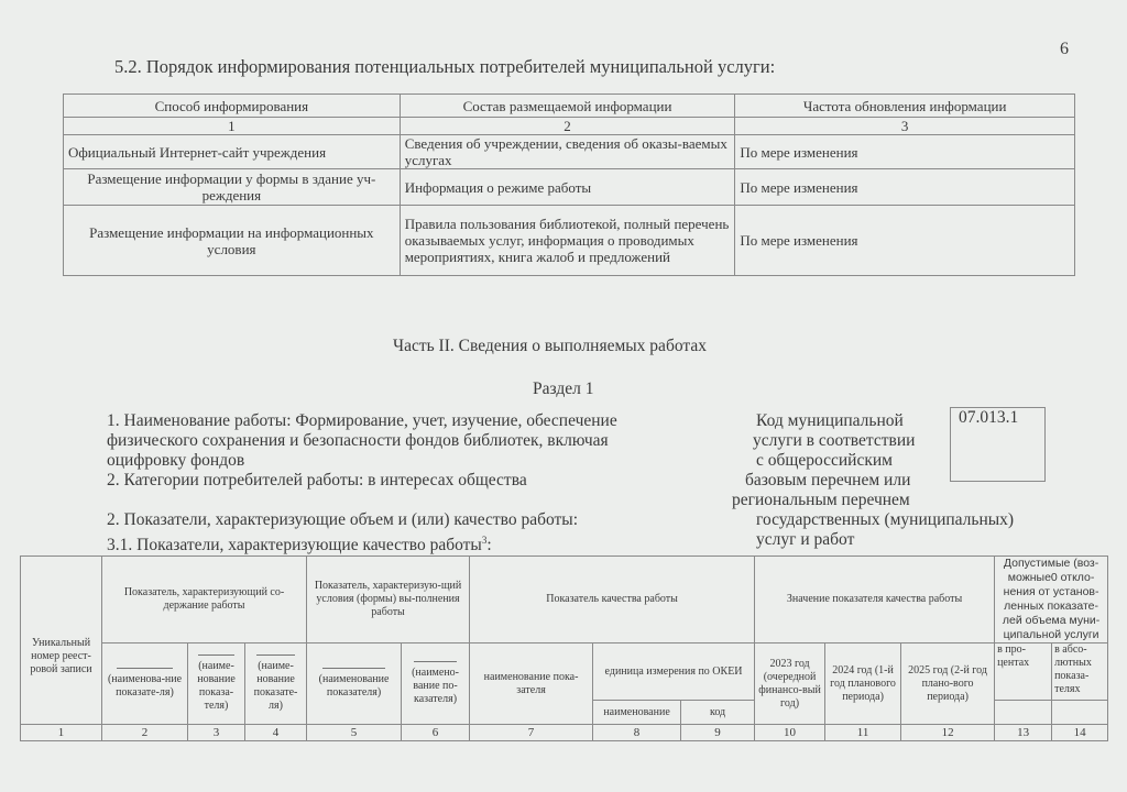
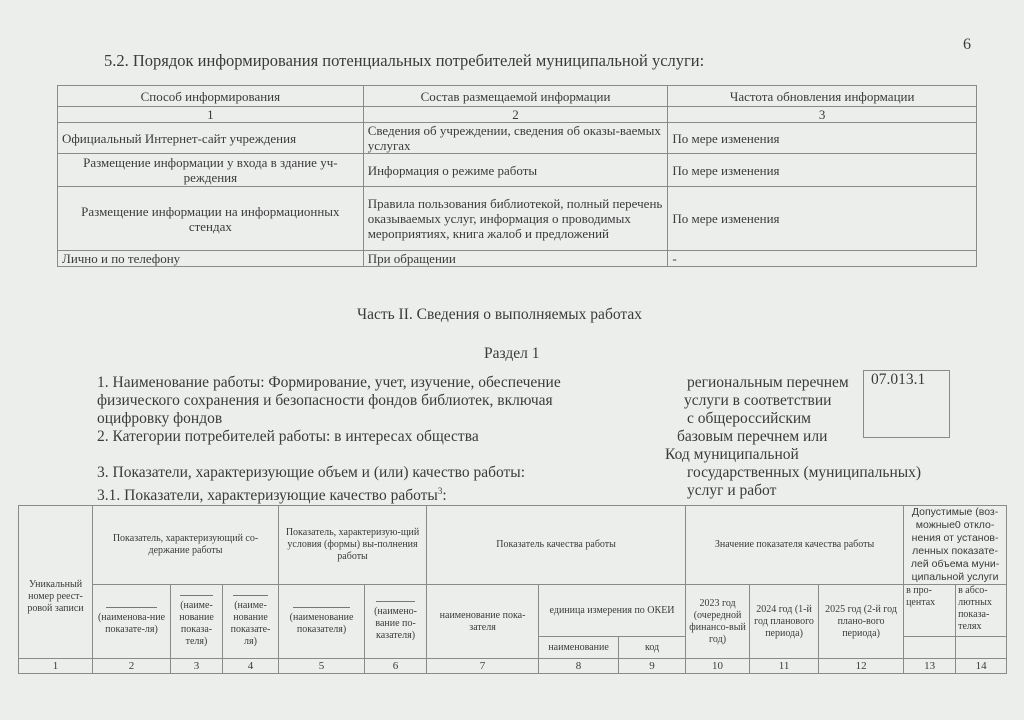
  6
  5.2. Порядок информирования потенциальных потребителей муниципальной услуги:
  Способ информирования	Состав размещаемой информации	Частота обновления информации
  1	2	3
  Официальный Интернет-сайт учреждения	Сведения об учреждении, сведения об оказы-ваемых услугах	По мере изменения
- Размещение информации у формы в здание уч-реждения	Информация о режиме работы	По мере изменения
+ Размещение информации у входа в здание уч-реждения	Информация о режиме работы	По мере изменения
- Размещение информации на информационных условия	Правила пользования библиотекой, полный перечень оказываемых услуг, информация о проводимых мероприятиях, книга жалоб и предложений	По мере изменения
+ Размещение информации на информационных стендах	Правила пользования библиотекой, полный перечень оказываемых услуг, информация о проводимых мероприятиях, книга жалоб и предложений	По мере изменения
+ Лично и по телефону	При обращении	-
  Часть II. Сведения о выполняемых работах
  Раздел 1
  1. Наименование работы: Формирование, учет, изучение, обеспечение
  физического сохранения и безопасности фондов библиотек, включая
  оцифровку фондов
  2. Категории потребителей работы: в интересах общества
- 2. Показатели, характеризующие объем и (или) качество работы:
+ 3. Показатели, характеризующие объем и (или) качество работы:
  3.1. Показатели, характеризующие качество работы3:
- Код муниципальной
+ региональным перечнем
  услуги в соответствии
  с общероссийским
  базовым перечнем или
- региональным перечнем
+ Код муниципальной
  государственных (муниципальных)
  услуг и работ
  07.013.1
  Уникальный номер реест-ровой записи	Показатель, характеризующий со-держание работы	Показатель, характеризую-щий условия (формы) вы-полнения работы	Показатель качества работы	Значение показателя качества работы	Допустимые (воз-можные0 откло-нения от установ-ленных показате-лей объема муни-ципальной услуги
  (наименова-ние показате-ля)	(наиме-нование показа-теля)	(наиме-нование показате-ля)	(наименование показателя)	(наимено-вание по-казателя)	наименование пока-зателя	единица измерения по ОКЕИ	2023 год (очередной финансо-вый год)	2024 год (1-й год планового периода)	2025 год (2-й год плано-вого периода)	в про-центах	в абсо-лютных показа-телях
  наименование	код
  1	2	3	4	5	6	7	8	9	10	11	12	13	14
